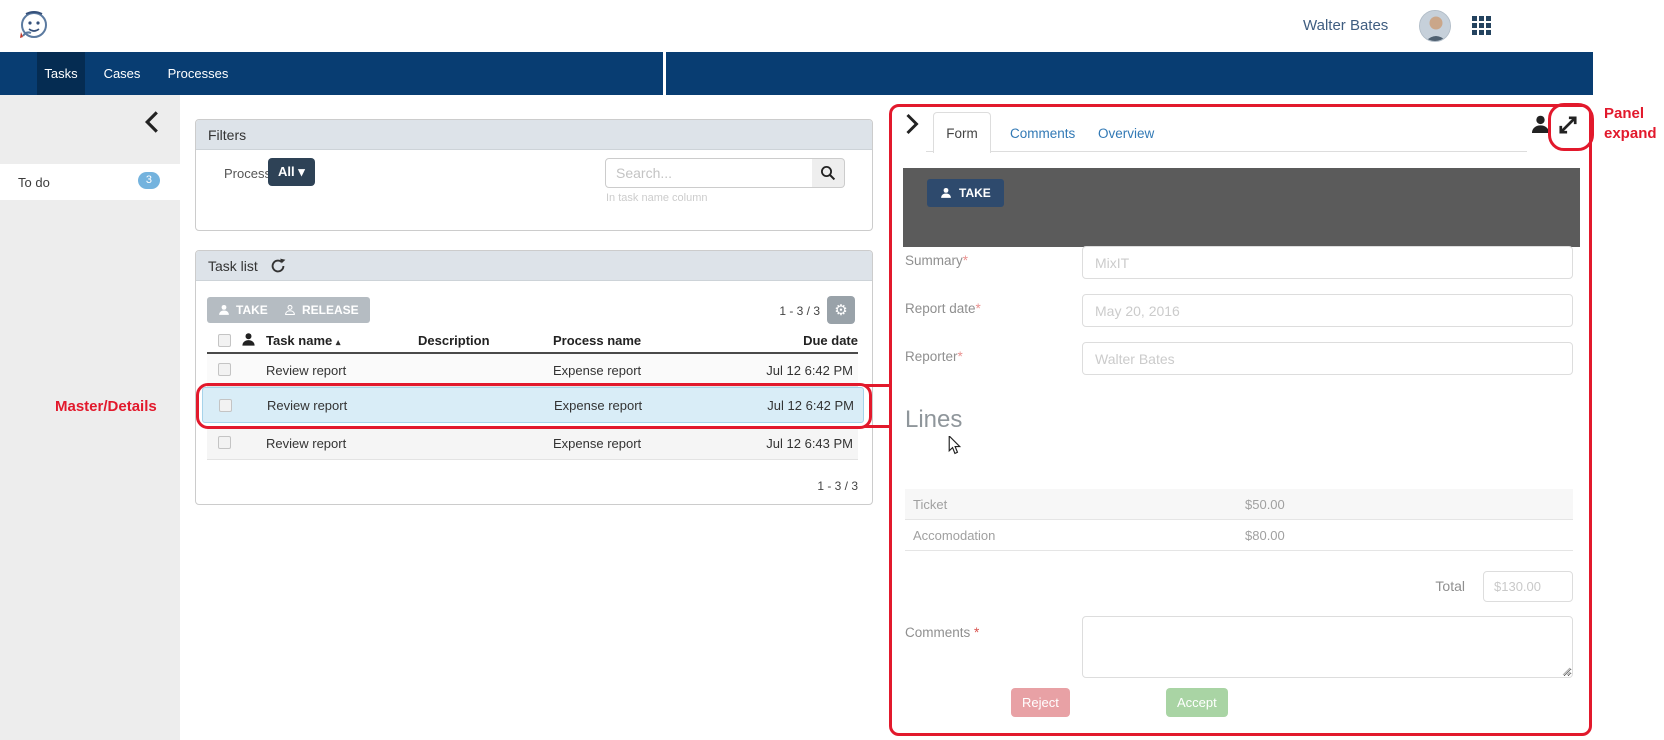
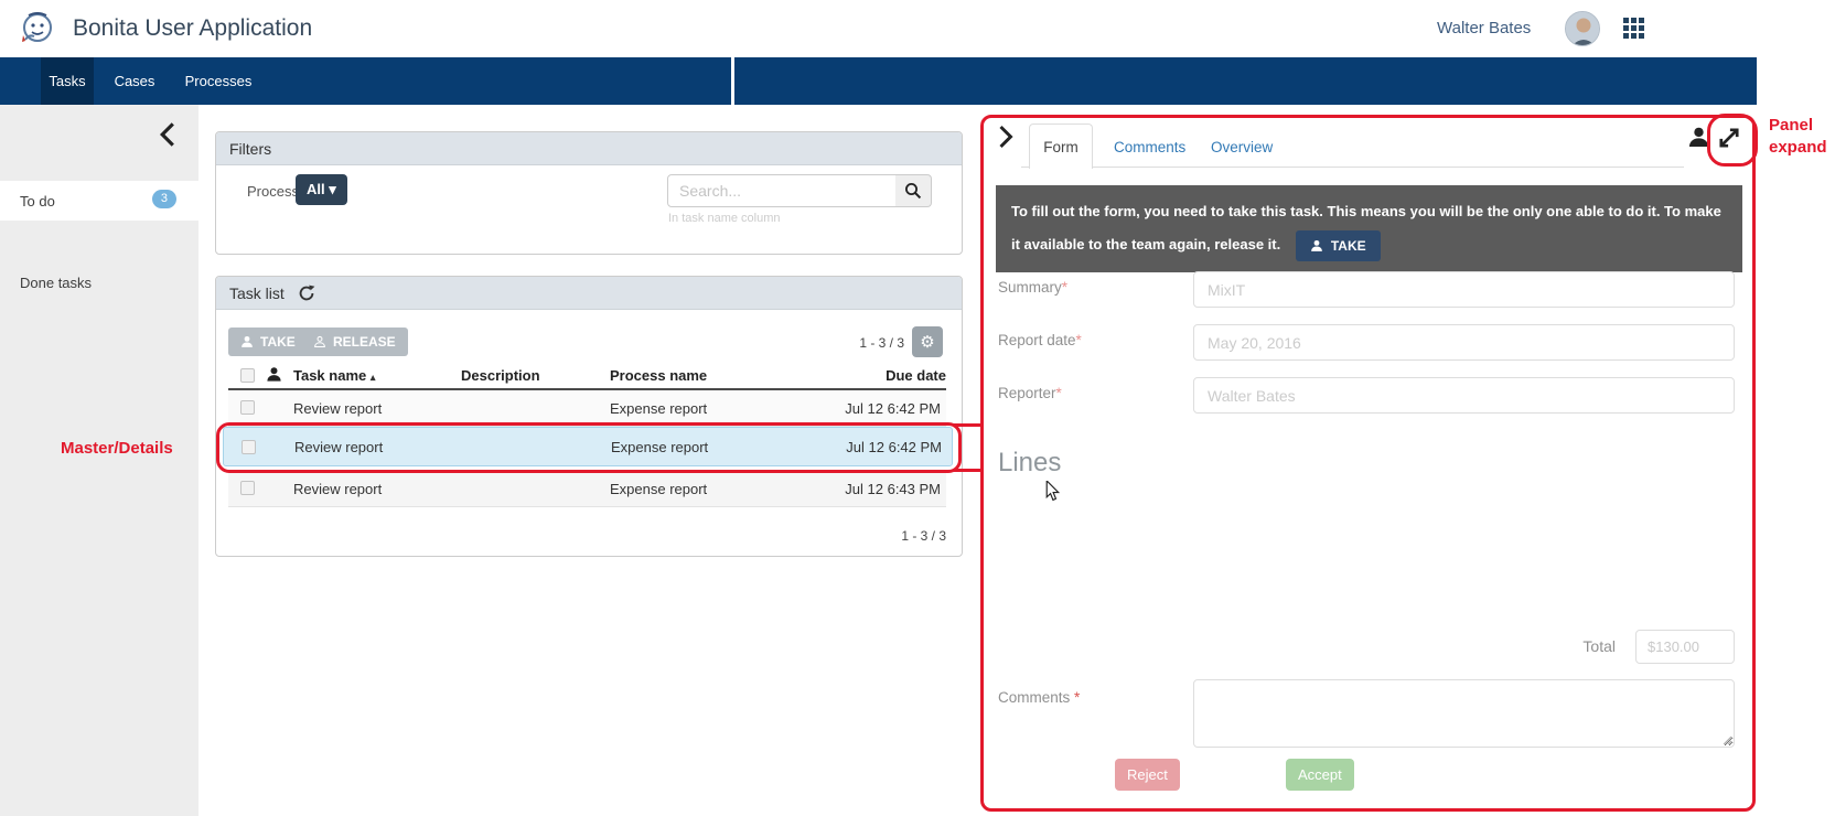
+ Bonita User Application
  Walter Bates
  Tasks
  Cases
  Processes
  To do
  3
+ Done tasks
  Filters
  Proces
  All ▾
  Search...
  In task name column
  Task list
  TAKE
  RELEASE
  1 - 3 / 3
  ⚙
  Task name ▴
  Description
  Process name
  Due date
  Review report
  Expense report
  Jul 12 6:42 PM
  Review report
  Expense report
  Jul 12 6:42 PM
  Review report
  Expense report
  Jul 12 6:43 PM
  1 - 3 / 3
  Form
  Comments
  Overview
+ To fill out the form, you need to take this task. This means you will be the only one able to do it. To make it available to the team again, release it.
  TAKE
  Summary*
  MixIT
  Report date*
  May 20, 2016
  Reporter*
  Walter Bates
  Lines
- Ticket
- $50.00
- Accomodation
- $80.00
  Total
  $130.00
  Comments *
  Reject
  Accept
  Panel
  expand
  Master/Details
